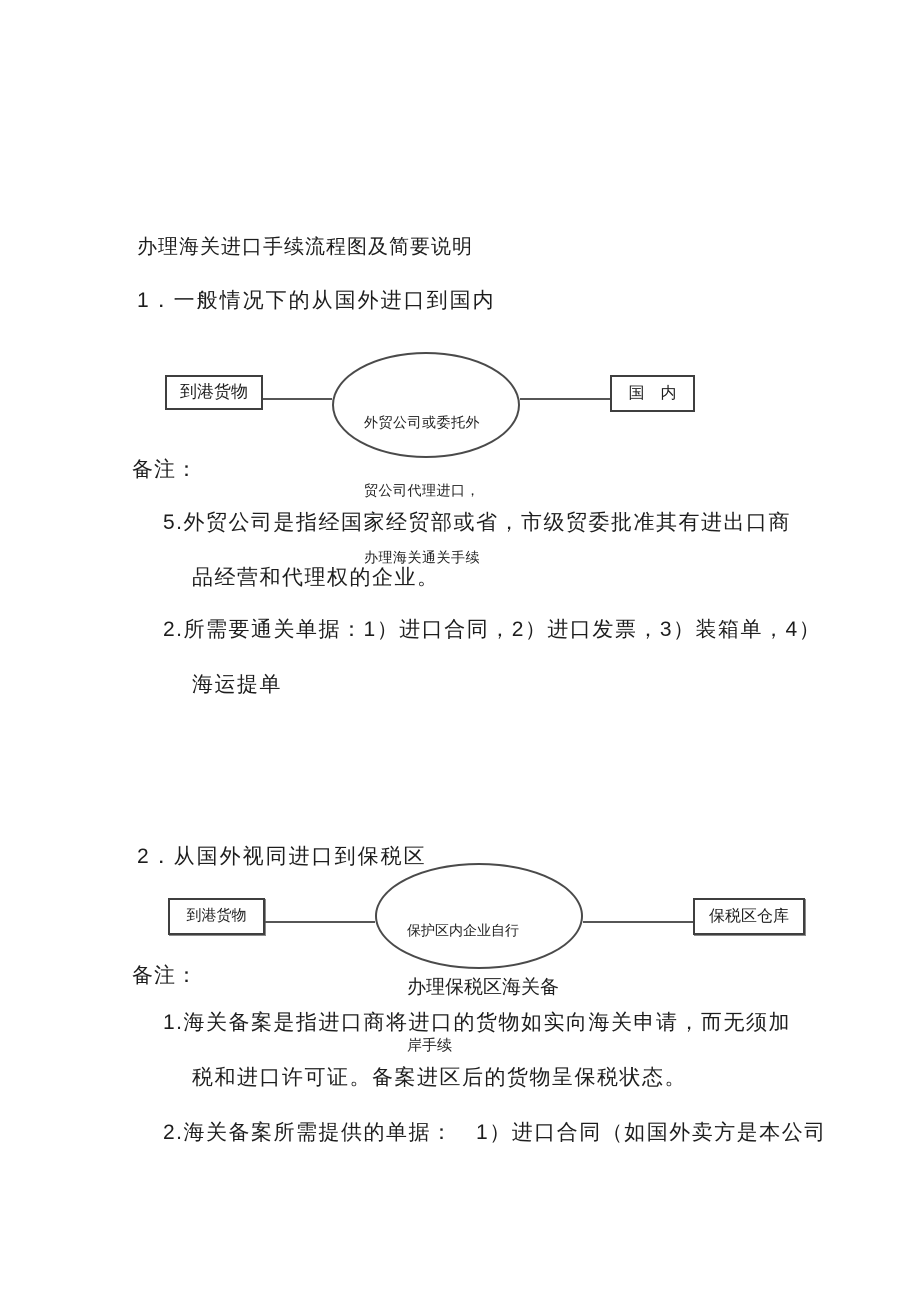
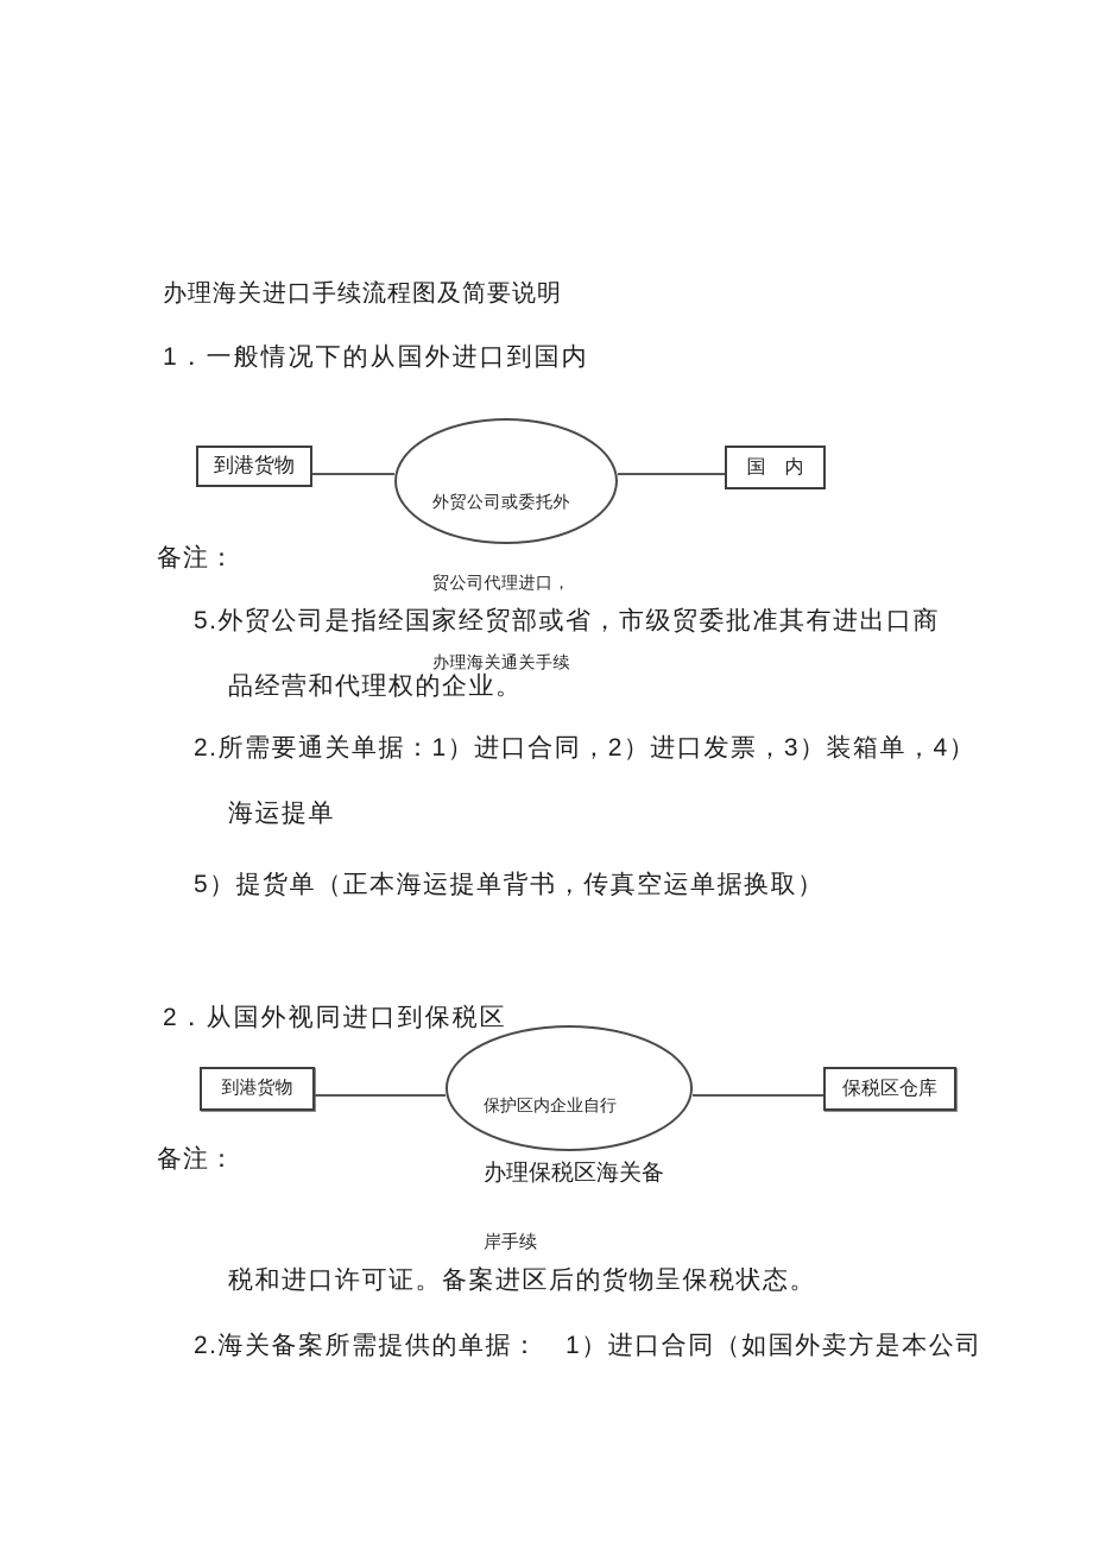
  办理海关进口手续流程图及简要说明
  1．一般情况下的从国外进口到国内
  到港货物
  外贸公司或委托外
  贸公司代理进口，
  办理海关通关手续
  国 内
  备注：
  5.外贸公司是指经国家经贸部或省，市级贸委批准其有进出口商
  品经营和代理权的企业。
  2.所需要通关单据：1）进口合同，2）进口发票，3）装箱单，4）
  海运提单
+ 5）提货单（正本海运提单背书，传真空运单据换取）
  2．从国外视同进口到保税区
  到港货物
  保护区内企业自行
  办理保税区海关备
  岸手续
  保税区仓库
  备注：
- 1.海关备案是指进口商将进口的货物如实向海关申请，而无须加
  税和进口许可证。备案进区后的货物呈保税状态。
  2.海关备案所需提供的单据： 1）进口合同（如国外卖方是本公司
